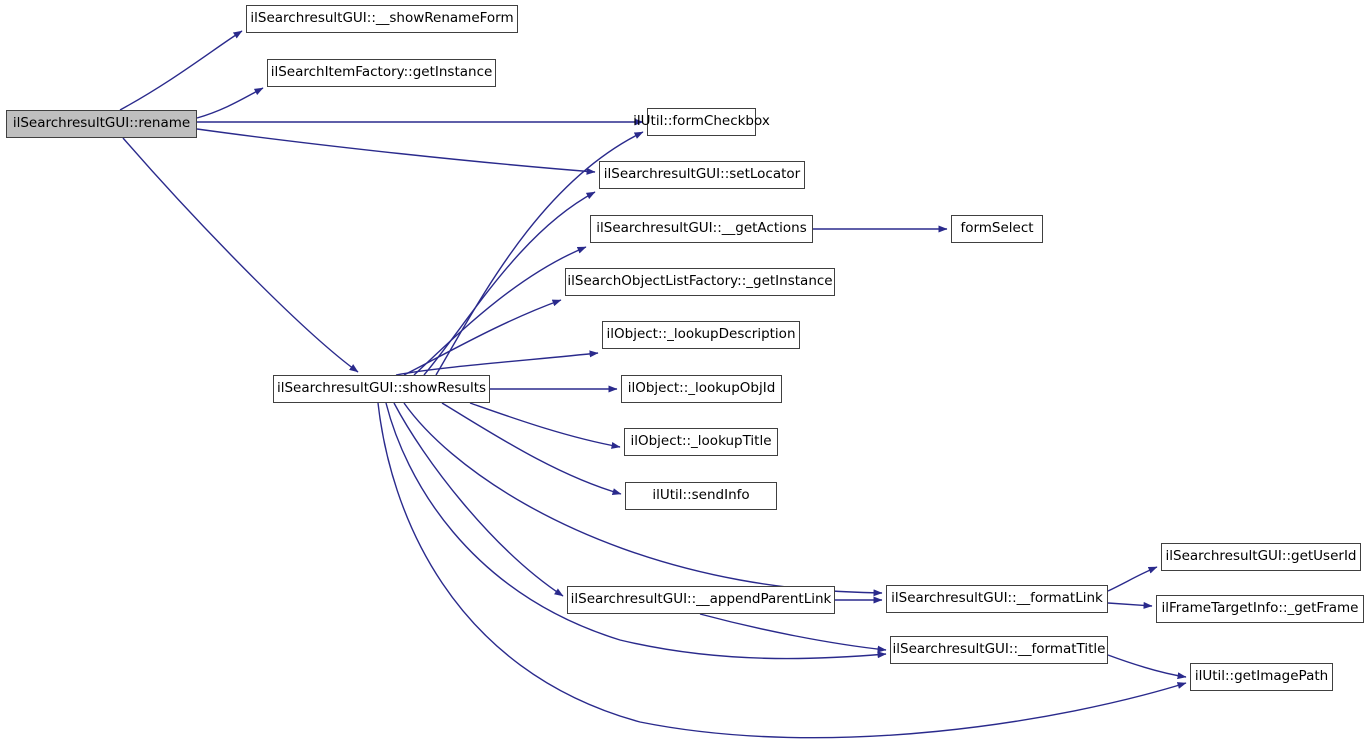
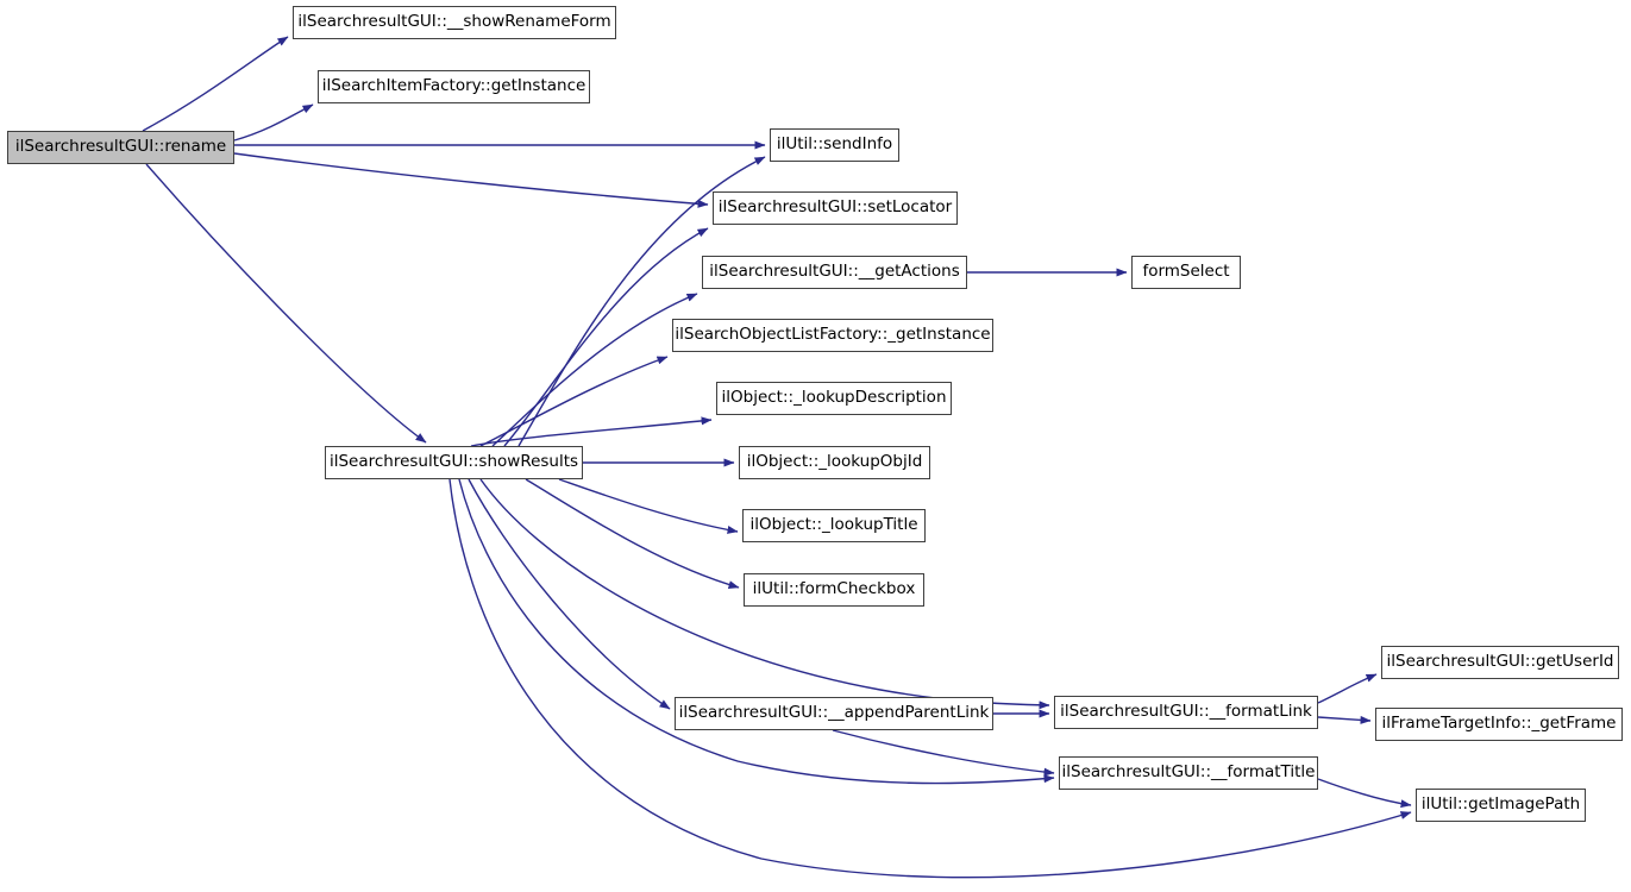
  ilSearchresultGUI::rename
  ilSearchresultGUI::__showRenameForm
  ilSearchItemFactory::getInstance
- ilUtil::formCheckbox
+ ilUtil::sendInfo
  ilSearchresultGUI::setLocator
  ilSearchresultGUI::__getActions
  formSelect
  ilSearchObjectListFactory::_getInstance
  ilObject::_lookupDescription
  ilSearchresultGUI::showResults
  ilObject::_lookupObjId
  ilObject::_lookupTitle
- ilUtil::sendInfo
+ ilUtil::formCheckbox
  ilSearchresultGUI::getUserId
  ilSearchresultGUI::__appendParentLink
  ilSearchresultGUI::__formatLink
  ilFrameTargetInfo::_getFrame
  ilSearchresultGUI::__formatTitle
  ilUtil::getImagePath
